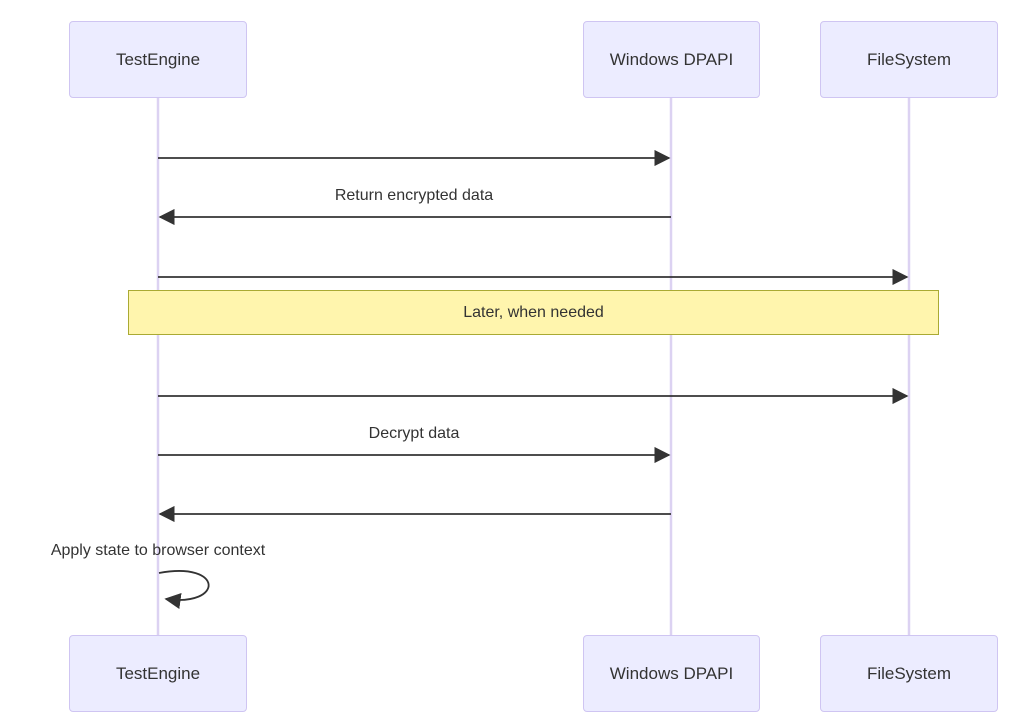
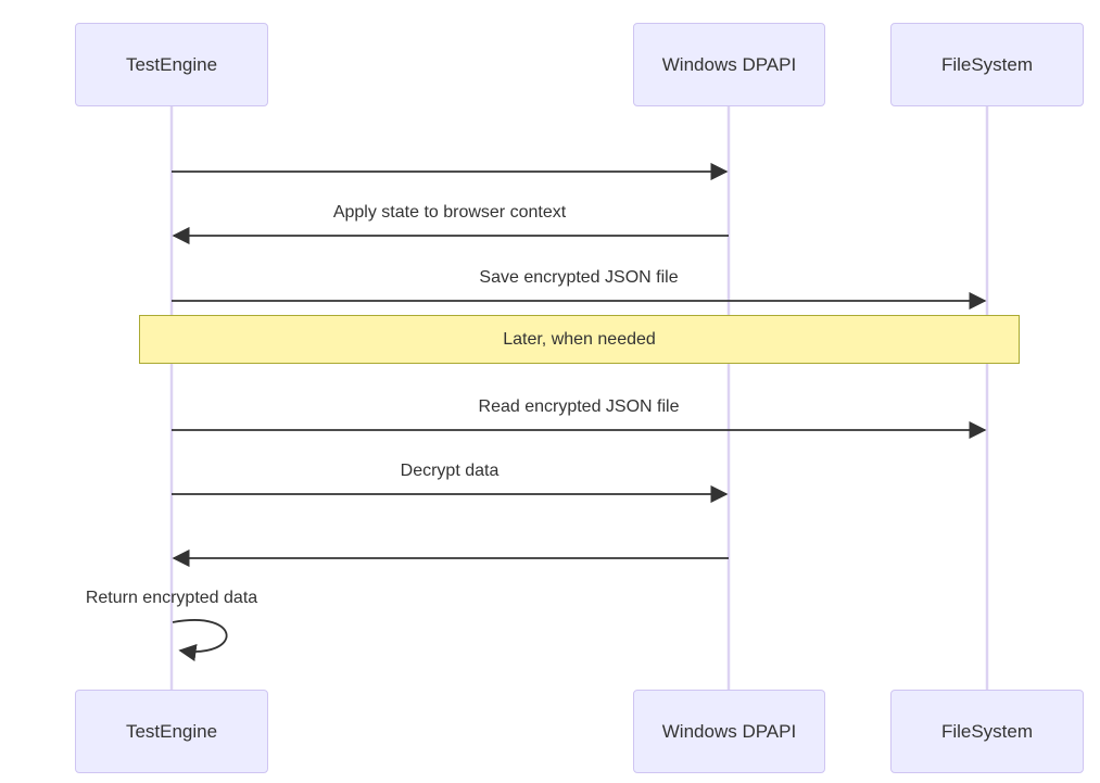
  TestEngine
  Windows DPAPI
  FileSystem
  TestEngine
  Windows DPAPI
  FileSystem
- Return encrypted data
+ Apply state to browser context
+ Save encrypted JSON file
+ Read encrypted JSON file
  Decrypt data
- Apply state to browser context
+ Return encrypted data
  Later, when needed
